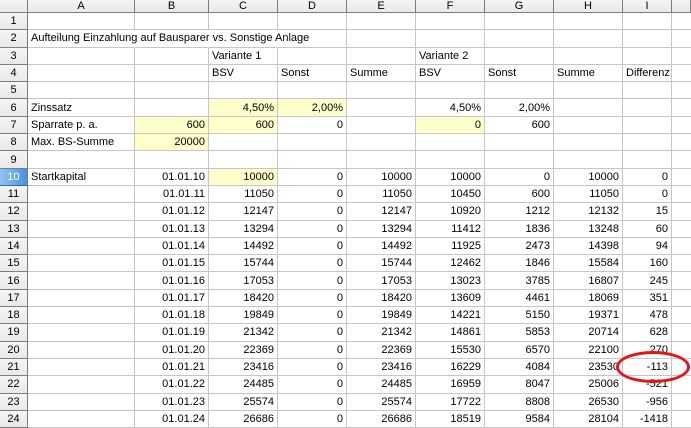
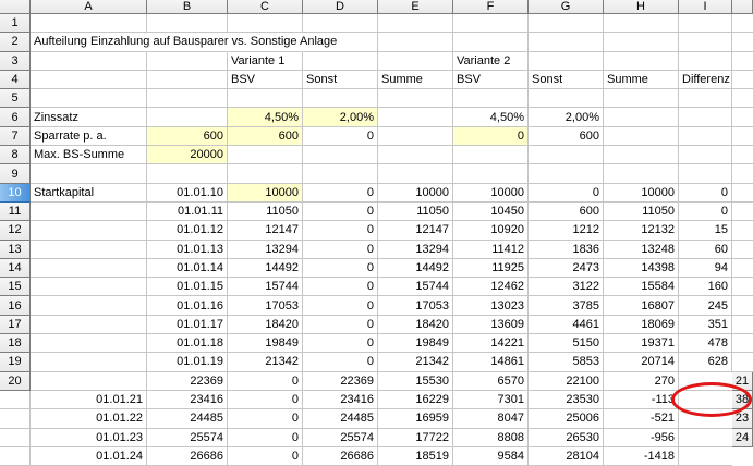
  A
  B
  C
  D
  E
  F
  G
  H
  I
  1
  2
  Aufteilung Einzahlung auf Bausparer vs. Sonstige Anlage
  3
  Variante 1
  Variante 2
  4
  BSV
  Sonst
  Summe
  BSV
  Sonst
  Summe
  Differenz
  5
  6
  Zinssatz
  4,50%
  2,00%
  4,50%
  2,00%
  7
  Sparrate p. a.
  600
  600
  0
  0
  600
  8
  Max. BS-Summe
  20000
  9
  10
  Startkapital
  01.01.10
  10000
  0
  10000
  10000
  0
  10000
  0
  11
  01.01.11
  11050
  0
  11050
  10450
  600
  11050
  0
  12
  01.01.12
  12147
  0
  12147
  10920
  1212
  12132
  15
  13
  01.01.13
  13294
  0
  13294
  11412
  1836
  13248
  60
  14
  01.01.14
  14492
  0
  14492
  11925
  2473
  14398
  94
  15
  01.01.15
  15744
  0
  15744
  12462
- 1846
+ 3122
  15584
  160
  16
  01.01.16
  17053
  0
  17053
  13023
  3785
  16807
  245
  17
  01.01.17
  18420
  0
  18420
  13609
  4461
  18069
  351
  18
  01.01.18
  19849
  0
  19849
  14221
  5150
  19371
  478
  19
  01.01.19
  21342
  0
  21342
  14861
  5853
  20714
  628
  20
- 01.01.20
  22369
  0
  22369
  15530
  6570
  22100
  270
  21
  01.01.21
  23416
  0
  23416
  16229
- 4084
+ 7301
  23530
  -113
- 22
+ 38
  01.01.22
  24485
  0
  24485
  16959
  8047
  25006
  -521
  23
  01.01.23
  25574
  0
  25574
  17722
  8808
  26530
  -956
  24
  01.01.24
  26686
  0
  26686
  18519
  9584
  28104
  -1418
